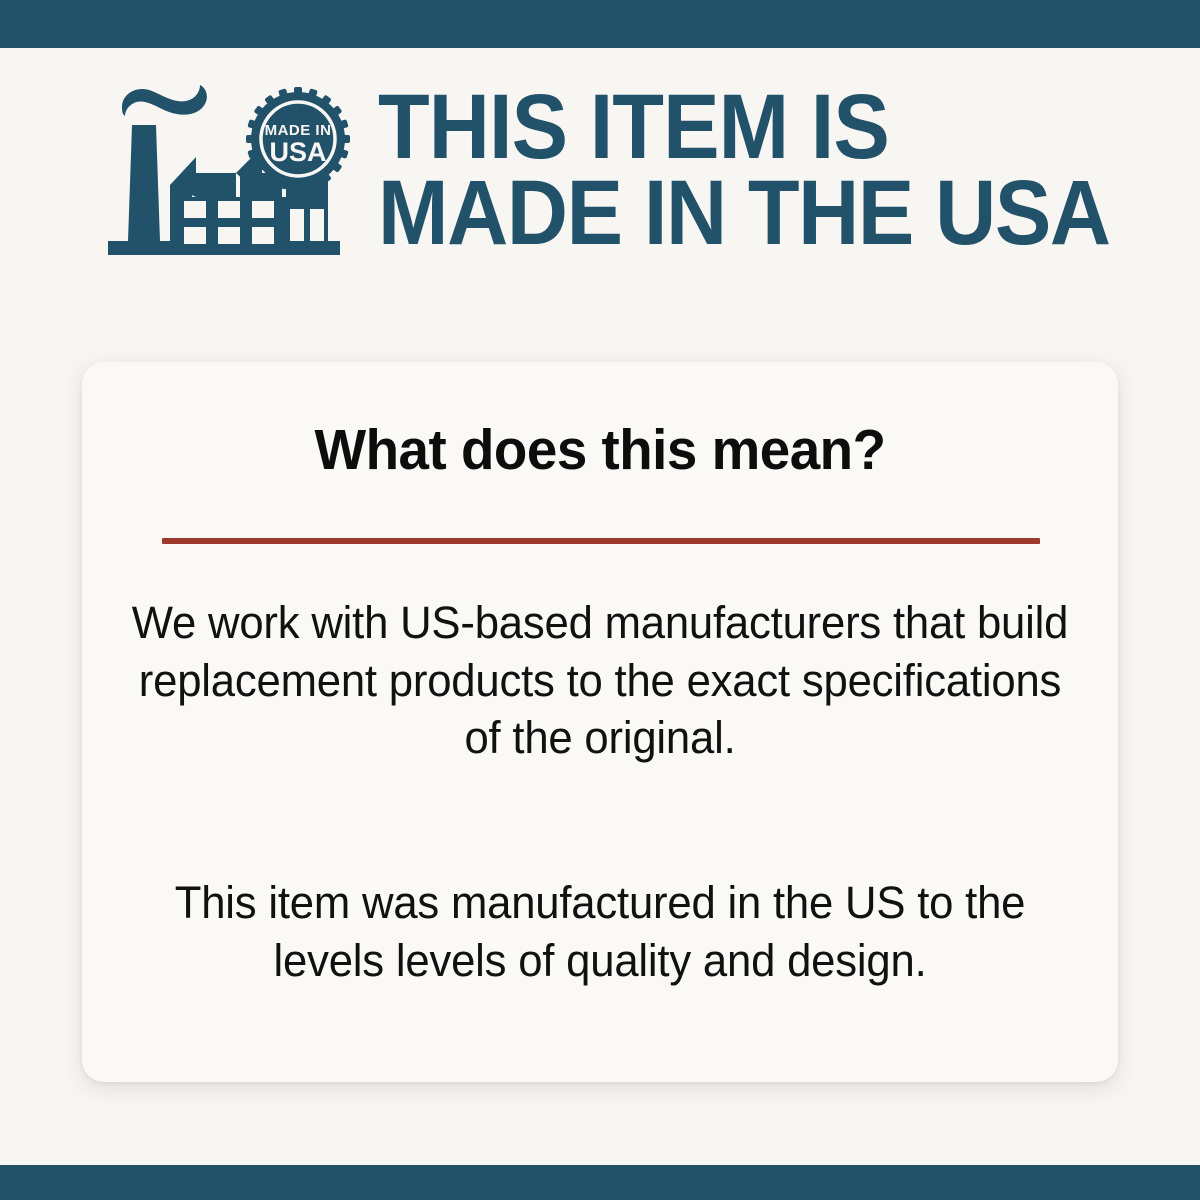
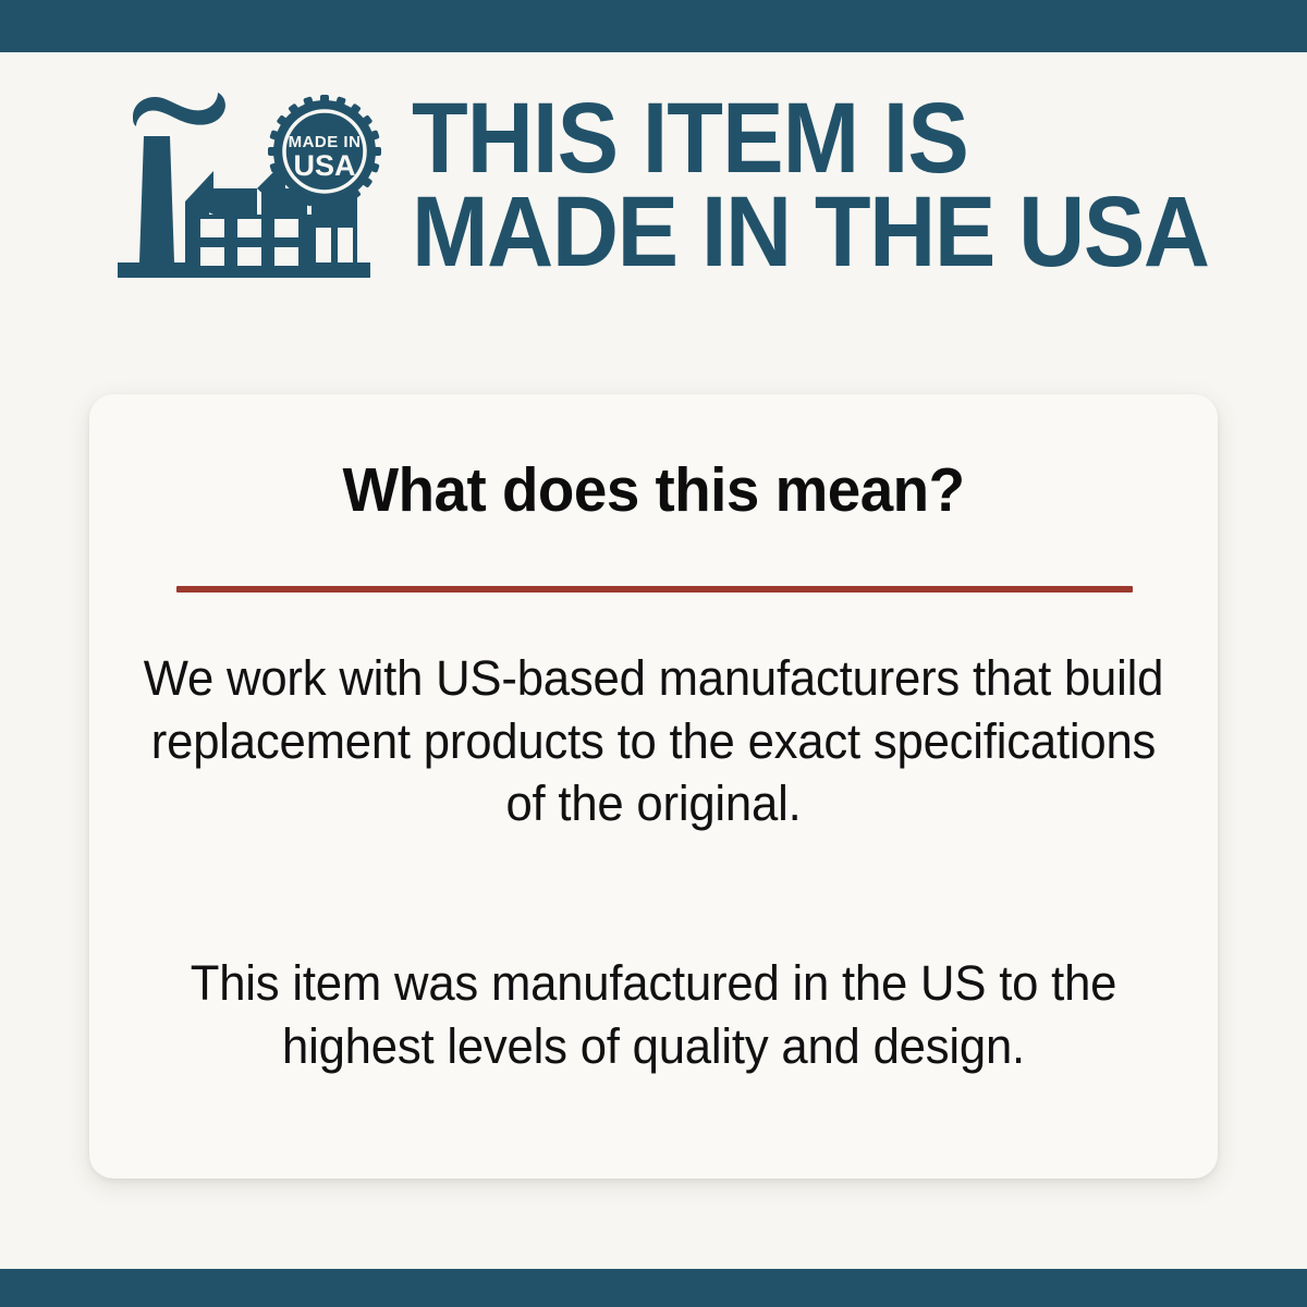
  MADE IN
  USA
  THIS ITEM IS
  MADE IN THE USA
  What does this mean?
  We work with US-based manufacturers that build replacement products to the exact specifications of the original.
- This item was manufactured in the US to the levels levels of quality and design.
+ This item was manufactured in the US to the highest levels of quality and design.
